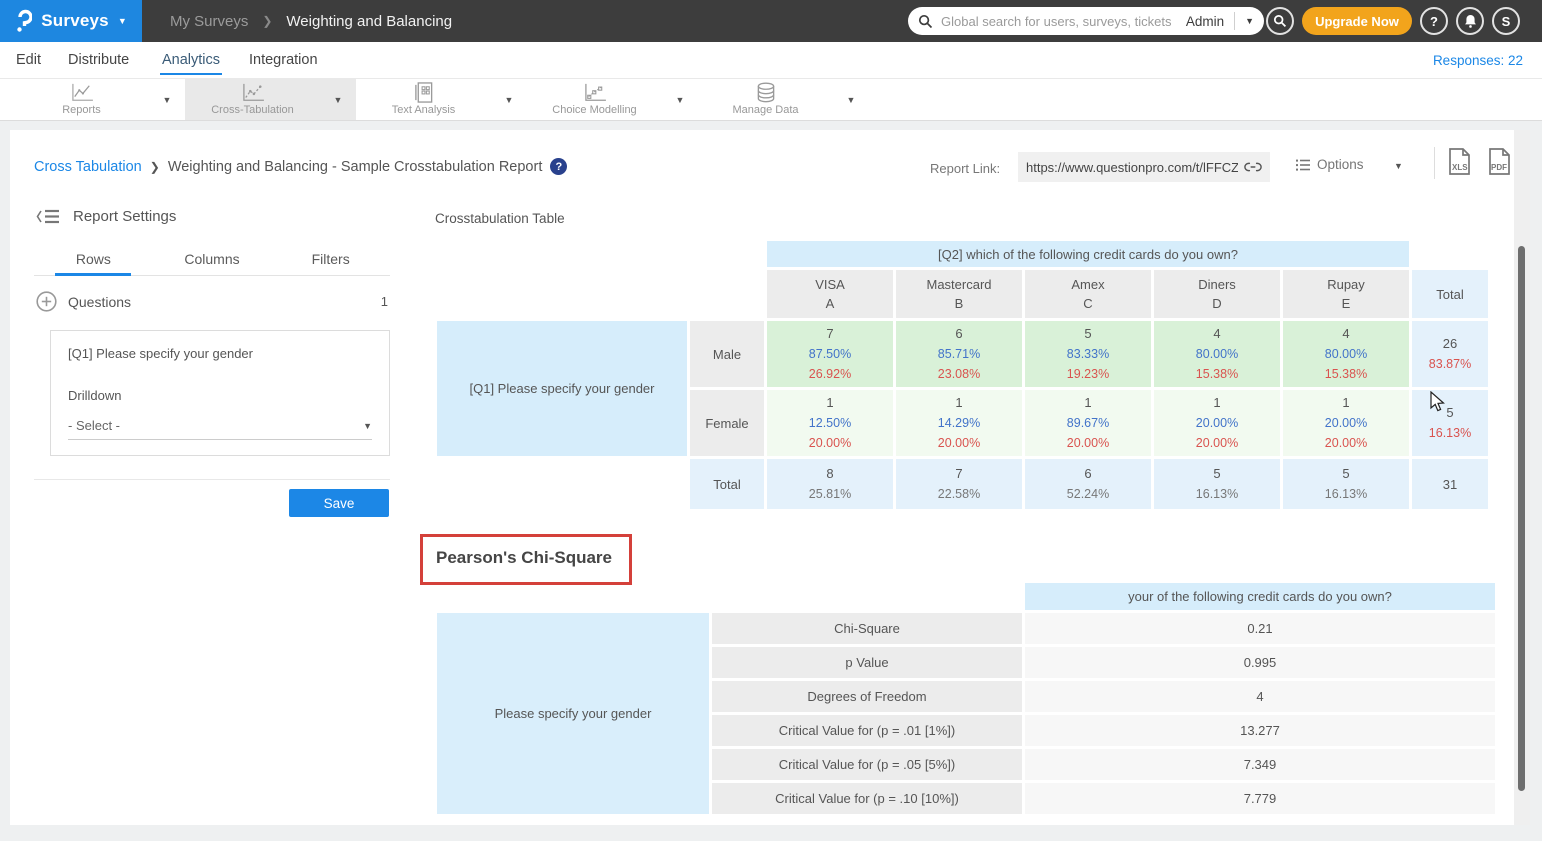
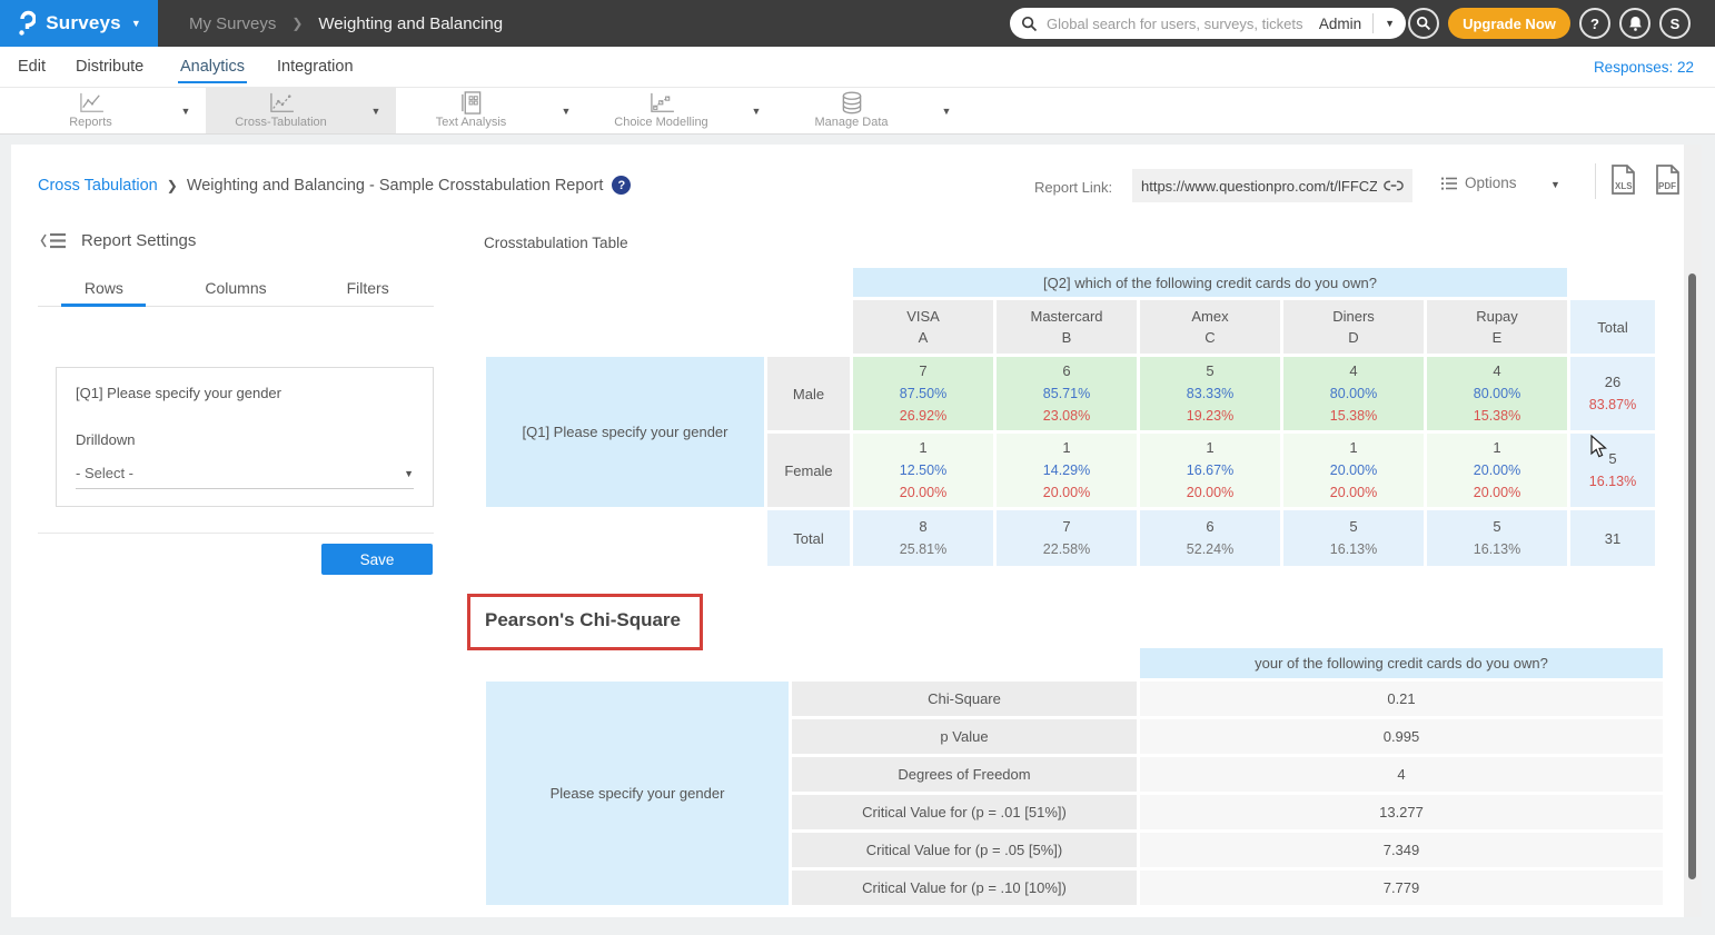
  Surveys
  ▼
  My Surveys
  ❯
  Weighting and Balancing
  Global search for users, surveys, tickets
  Admin
  ▼
  Upgrade Now
  ?
  S
  Edit
  Distribute
  Analytics
  Integration
  Responses: 22
  Reports
  ▼
  Cross-Tabulation
  ▼
  Text Analysis
  ▼
  Choice Modelling
  ▼
  Manage Data
  ▼
  Cross Tabulation
  ❯
  Weighting and Balancing - Sample Crosstabulation Report
  ?
  Report Link:
  https://www.questionpro.com/t/lFFCZ
  Options
  ▼
  XLS
  PDF
  Report Settings
  Rows
  Columns
  Filters
- Questions
- 1
  [Q1] Please specify your gender
  Drilldown
  - Select -
  ▼
  Save
  Crosstabulation Table
  	[Q2] which of the following credit cards do you own?
  	VISAA	MastercardB	AmexC	DinersD	RupayE	Total
  [Q1] Please specify your gender	Male	787.50%26.92%	685.71%23.08%	583.33%19.23%	480.00%15.38%	480.00%15.38%	2683.87%
- Female	112.50%20.00%	114.29%20.00%	189.67%20.00%	120.00%20.00%	120.00%20.00%	516.13%
+ Female	112.50%20.00%	114.29%20.00%	116.67%20.00%	120.00%20.00%	120.00%20.00%	516.13%
  	Total	825.81%	722.58%	652.24%	516.13%	516.13%	31
  Pearson's Chi-Square
  	your of the following credit cards do you own?
  Please specify your gender	Chi-Square	0.21
  p Value	0.995
  Degrees of Freedom	4
- Critical Value for (p = .01 [1%])	13.277
+ Critical Value for (p = .01 [51%])	13.277
  Critical Value for (p = .05 [5%])	7.349
  Critical Value for (p = .10 [10%])	7.779
